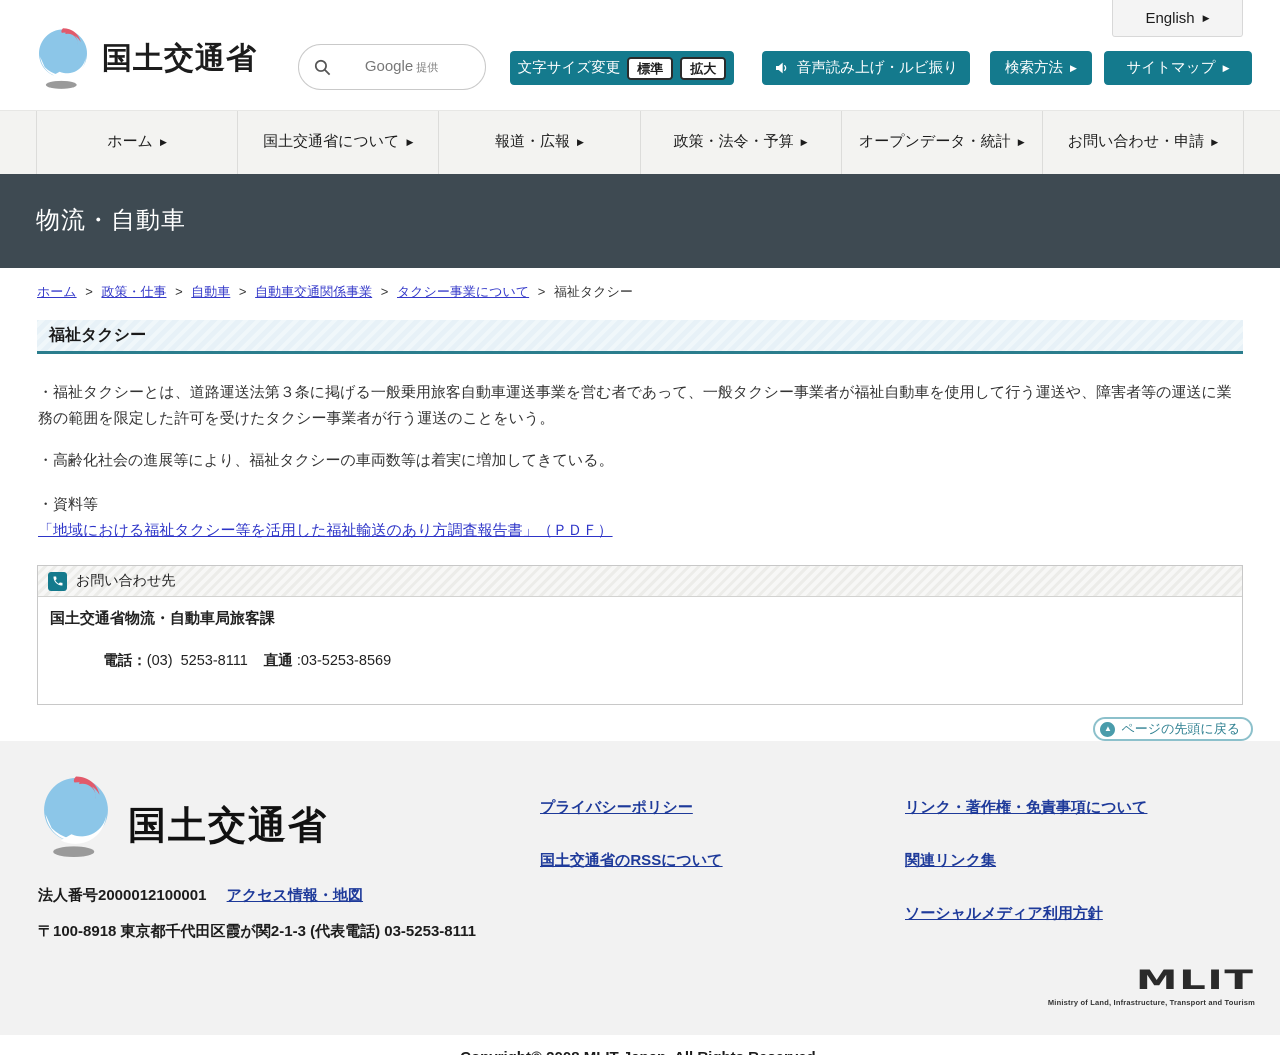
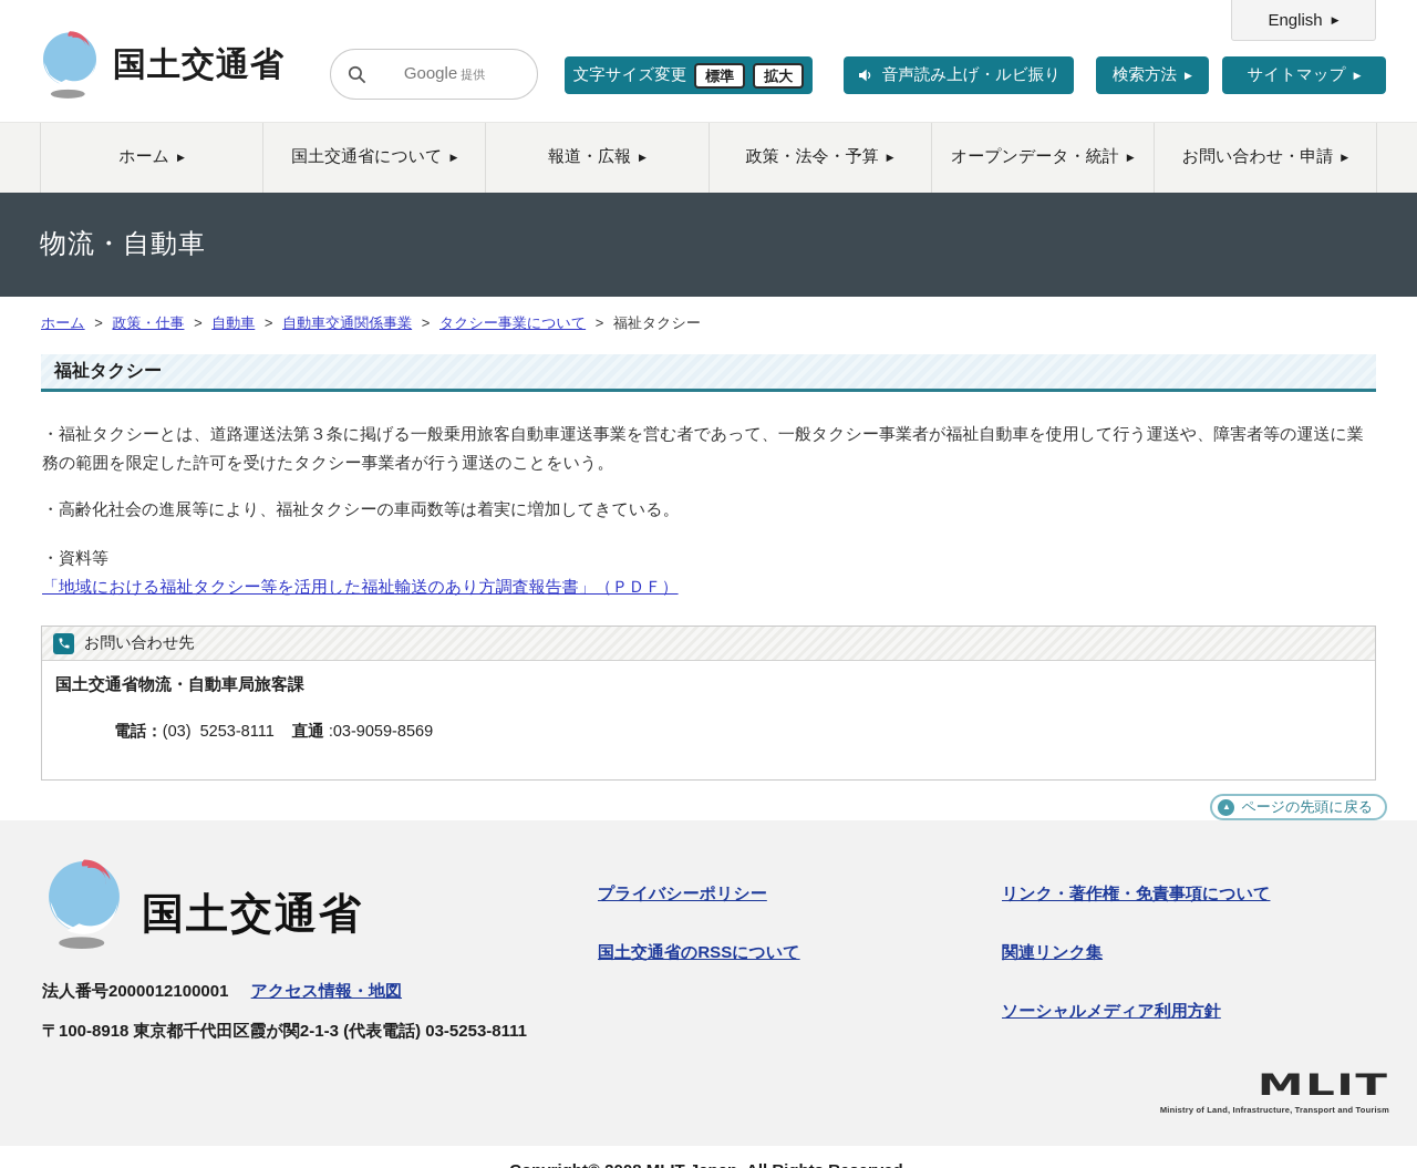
  国土交通省
  Google 提供
  文字サイズ変更
  標準
  拡大
  音声読み上げ・ルビ振り
  検索方法
  ▶
  サイトマップ
  ▶
  English
  ▶
  ホーム
  ▶
  国土交通省について
  ▶
  報道・広報
  ▶
  政策・法令・予算
  ▶
  オープンデータ・統計
  ▶
  お問い合わせ・申請
  ▶
  物流・自動車
  ホーム > 政策・仕事 > 自動車 > 自動車交通関係事業 > タクシー事業について > 福祉タクシー
  福祉タクシー
  ・福祉タクシーとは、道路運送法第３条に掲げる一般乗用旅客自動車運送事業を営む者であって、一般タクシー事業者が福祉自動車を使用して行う運送や、障害者等の運送に業務の範囲を限定した許可を受けたタクシー事業者が行う運送のことをいう。
  ・高齢化社会の進展等により、福祉タクシーの車両数等は着実に増加してきている。
  ・資料等
  「地域における福祉タクシー等を活用した福祉輸送のあり方調査報告書」（ＰＤＦ）
  お問い合わせ先
  国土交通省物流・自動車局旅客課
- 電話：(03) 5253-8111 直通 :03-5253-8569
+ 電話：(03) 5253-8111 直通 :03-9059-8569
  ▲
  ページの先頭に戻る
  国土交通省
  法人番号2000012100001 アクセス情報・地図
  〒100-8918 東京都千代田区霞が関2-1-3 (代表電話) 03-5253-8111
  プライバシーポリシー
  国土交通省のRSSについて
  リンク・著作権・免責事項について
  関連リンク集
  ソーシャルメディア利用方針
  MLIT
  Ministry of Land, Infrastructure, Transport and Tourism
